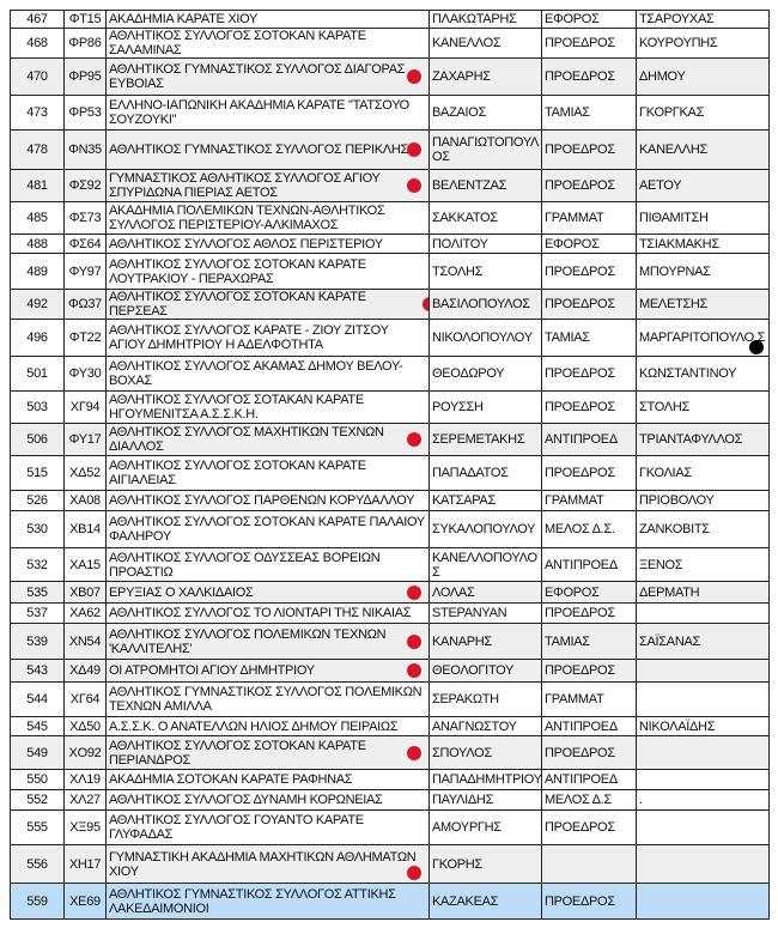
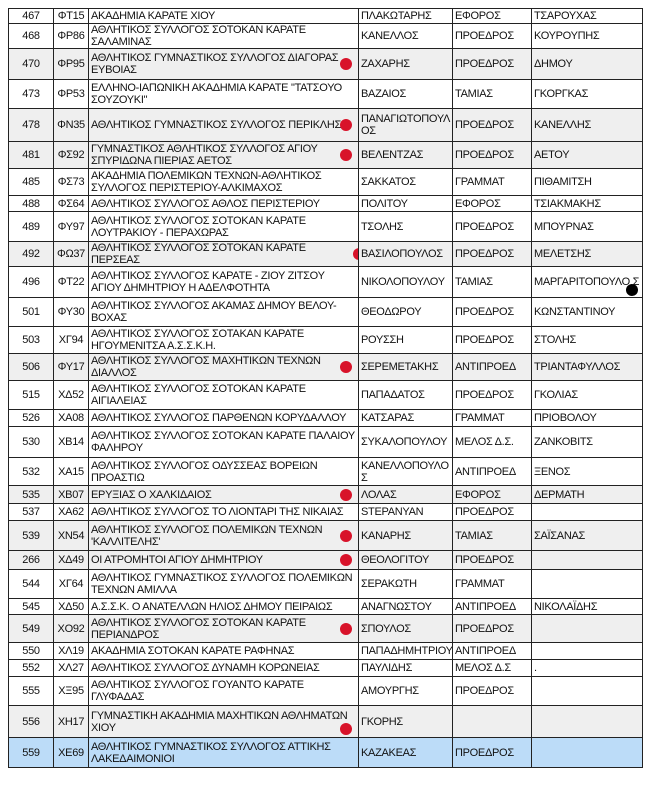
  467	ΦΤ15	ΑΚΑΔΗΜΙΑ ΚΑΡΑΤΕ ΧΙΟΥ	ΠΛΑΚΩΤΑΡΗΣ	ΕΦΟΡΟΣ	ΤΣΑΡΟΥΧΑΣ
  468	ΦΡ86	ΑΘΛΗΤΙΚΟΣ ΣΥΛΛΟΓΟΣ ΣΟΤΟΚΑΝ ΚΑΡΑΤΕ ΣΑΛΑΜΙΝΑΣ	ΚΑΝΕΛΛΟΣ	ΠΡΟΕΔΡΟΣ	ΚΟΥΡΟΥΠΗΣ
  470	ΦΡ95	ΑΘΛΗΤΙΚΟΣ ΓΥΜΝΑΣΤΙΚΟΣ ΣΥΛΛΟΓΟΣ ΔΙΑΓΟΡΑΣ ΕΥΒΟΙΑΣ	ΖΑΧΑΡΗΣ	ΠΡΟΕΔΡΟΣ	ΔΗΜΟΥ
  473	ΦΡ53	ΕΛΛΗΝΟ-ΙΑΠΩΝΙΚΗ ΑΚΑΔΗΜΙΑ ΚΑΡΑΤΕ "ΤΑΤΣΟΥΟ ΣΟΥΖΟΥΚΙ"	ΒΑΖΑΙΟΣ	ΤΑΜΙΑΣ	ΓΚΟΡΓΚΑΣ
  478	ΦΝ35	ΑΘΛΗΤΙΚΟΣ ΓΥΜΝΑΣΤΙΚΟΣ ΣΥΛΛΟΓΟΣ ΠΕΡΙΚΛΗΣ	ΠΑΝΑΓΙΩΤΟΠΟΥΛ ΟΣ	ΠΡΟΕΔΡΟΣ	ΚΑΝΕΛΛΗΣ
  481	ΦΣ92	ΓΥΜΝΑΣΤΙΚΟΣ ΑΘΛΗΤΙΚΟΣ ΣΥΛΛΟΓΟΣ ΑΓΙΟΥ ΣΠΥΡΙΔΩΝΑ ΠΙΕΡΙΑΣ ΑΕΤΟΣ	ΒΕΛΕΝΤΖΑΣ	ΠΡΟΕΔΡΟΣ	ΑΕΤΟΥ
  485	ΦΣ73	ΑΚΑΔΗΜΙΑ ΠΟΛΕΜΙΚΩΝ ΤΕΧΝΩΝ-ΑΘΛΗΤΙΚΟΣ ΣΥΛΛΟΓΟΣ ΠΕΡΙΣΤΕΡΙΟΥ-ΑΛΚΙΜΑΧΟΣ	ΣΑΚΚΑΤΟΣ	ΓΡΑΜΜΑΤ	ΠΙΘΑΜΙΤΣΗ
  488	ΦΣ64	ΑΘΛΗΤΙΚΟΣ ΣΥΛΛΟΓΟΣ ΑΘΛΟΣ ΠΕΡΙΣΤΕΡΙΟΥ	ΠΟΛΙΤΟΥ	ΕΦΟΡΟΣ	ΤΣΙΑΚΜΑΚΗΣ
  489	ΦΥ97	ΑΘΛΗΤΙΚΟΣ ΣΥΛΛΟΓΟΣ ΣΟΤΟΚΑΝ ΚΑΡΑΤΕ ΛΟΥΤΡΑΚΙΟΥ - ΠΕΡΑΧΩΡΑΣ	ΤΣΟΛΗΣ	ΠΡΟΕΔΡΟΣ	ΜΠΟΥΡΝΑΣ
  492	ΦΩ37	ΑΘΛΗΤΙΚΟΣ ΣΥΛΛΟΓΟΣ ΣΟΤΟΚΑΝ ΚΑΡΑΤΕ ΠΕΡΣΕΑΣ	ΒΑΣΙΛΟΠΟΥΛΟΣ	ΠΡΟΕΔΡΟΣ	ΜΕΛΕΤΣΗΣ
  496	ΦΤ22	ΑΘΛΗΤΙΚΟΣ ΣΥΛΛΟΓΟΣ ΚΑΡΑΤΕ - ΖΙΟΥ ΖΙΤΣΟΥ ΑΓΙΟΥ ΔΗΜΗΤΡΙΟΥ Η ΑΔΕΛΦΟΤΗΤΑ	ΝΙΚΟΛΟΠΟΥΛΟΥ	ΤΑΜΙΑΣ	ΜΑΡΓΑΡΙΤΟΠΟΥΛΟ Σ
  501	ΦΥ30	ΑΘΛΗΤΙΚΟΣ ΣΥΛΛΟΓΟΣ ΑΚΑΜΑΣ ΔΗΜΟΥ ΒΕΛΟΥ-ΒΟΧΑΣ	ΘΕΟΔΩΡΟΥ	ΠΡΟΕΔΡΟΣ	ΚΩΝΣΤΑΝΤΙΝΟΥ
  503	ΧΓ94	ΑΘΛΗΤΙΚΟΣ ΣΥΛΛΟΓΟΣ ΣΟΤΑΚΑΝ ΚΑΡΑΤΕ ΗΓΟΥΜΕΝΙΤΣΑ Α.Σ.Σ.Κ.Η.	ΡΟΥΣΣΗ	ΠΡΟΕΔΡΟΣ	ΣΤΟΛΗΣ
  506	ΦΥ17	ΑΘΛΗΤΙΚΟΣ ΣΥΛΛΟΓΟΣ ΜΑΧΗΤΙΚΩΝ ΤΕΧΝΩΝ ΔΙΑΛΛΟΣ	ΣΕΡΕΜΕΤΑΚΗΣ	ΑΝΤΙΠΡΟΕΔ	ΤΡΙΑΝΤΑΦΥΛΛΟΣ
  515	ΧΔ52	ΑΘΛΗΤΙΚΟΣ ΣΥΛΛΟΓΟΣ ΣΟΤΟΚΑΝ ΚΑΡΑΤΕ ΑΙΓΙΑΛΕΙΑΣ	ΠΑΠΑΔΑΤΟΣ	ΠΡΟΕΔΡΟΣ	ΓΚΟΛΙΑΣ
  526	ΧΑ08	ΑΘΛΗΤΙΚΟΣ ΣΥΛΛΟΓΟΣ ΠΑΡΘΕΝΩΝ ΚΟΡΥΔΑΛΛΟΥ	ΚΑΤΣΑΡΑΣ	ΓΡΑΜΜΑΤ	ΠΡΙΟΒΟΛΟΥ
  530	ΧΒ14	ΑΘΛΗΤΙΚΟΣ ΣΥΛΛΟΓΟΣ ΣΟΤΟΚΑΝ ΚΑΡΑΤΕ ΠΑΛΑΙΟΥ ΦΑΛΗΡΟΥ	ΣΥΚΑΛΟΠΟΥΛΟΥ	ΜΕΛΟΣ Δ.Σ.	ΖΑΝΚΟΒΙΤΣ
  532	ΧΑ15	ΑΘΛΗΤΙΚΟΣ ΣΥΛΛΟΓΟΣ ΟΔΥΣΣΕΑΣ ΒΟΡΕΙΩΝ ΠΡΟΑΣΤΙΩ	ΚΑΝΕΛΛΟΠΟΥΛΟ Σ	ΑΝΤΙΠΡΟΕΔ	ΞΕΝΟΣ
  535	ΧΒ07	ΕΡΥΞΙΑΣ Ο ΧΑΛΚΙΔΑΙΟΣ	ΛΟΛΑΣ	ΕΦΟΡΟΣ	ΔΕΡΜΑΤΗ
  537	ΧΑ62	ΑΘΛΗΤΙΚΟΣ ΣΥΛΛΟΓΟΣ ΤΟ ΛΙΟΝΤΑΡΙ ΤΗΣ ΝΙΚΑΙΑΣ	STEPANYAN	ΠΡΟΕΔΡΟΣ
  539	ΧΝ54	ΑΘΛΗΤΙΚΟΣ ΣΥΛΛΟΓΟΣ ΠΟΛΕΜΙΚΩΝ ΤΕΧΝΩΝ 'ΚΑΛΛΙΤΕΛΗΣ'	ΚΑΝΑΡΗΣ	ΤΑΜΙΑΣ	ΣΑΪΣΑΝΑΣ
- 543	ΧΔ49	ΟΙ ΑΤΡΟΜΗΤΟΙ ΑΓΙΟΥ ΔΗΜΗΤΡΙΟΥ	ΘΕΟΛΟΓΙΤΟΥ	ΠΡΟΕΔΡΟΣ
+ 266	ΧΔ49	ΟΙ ΑΤΡΟΜΗΤΟΙ ΑΓΙΟΥ ΔΗΜΗΤΡΙΟΥ	ΘΕΟΛΟΓΙΤΟΥ	ΠΡΟΕΔΡΟΣ
  544	ΧΓ64	ΑΘΛΗΤΙΚΟΣ ΓΥΜΝΑΣΤΙΚΟΣ ΣΥΛΛΟΓΟΣ ΠΟΛΕΜΙΚΩΝ ΤΕΧΝΩΝ ΑΜΙΛΛΑ	ΣΕΡΑΚΩΤΗ	ΓΡΑΜΜΑΤ
  545	ΧΔ50	Α.Σ.Σ.Κ. Ο ΑΝΑΤΕΛΛΩΝ ΗΛΙΟΣ ΔΗΜΟΥ ΠΕΙΡΑΙΩΣ	ΑΝΑΓΝΩΣΤΟΥ	ΑΝΤΙΠΡΟΕΔ	ΝΙΚΟΛΑΪΔΗΣ
  549	ΧΟ92	ΑΘΛΗΤΙΚΟΣ ΣΥΛΛΟΓΟΣ ΣΟΤΟΚΑΝ ΚΑΡΑΤΕ ΠΕΡΙΑΝΔΡΟΣ	ΣΠΟΥΛΟΣ	ΠΡΟΕΔΡΟΣ
  550	ΧΛ19	ΑΚΑΔΗΜΙΑ ΣΟΤΟΚΑΝ ΚΑΡΑΤΕ ΡΑΦΗΝΑΣ	ΠΑΠΑΔΗΜΗΤΡΙΟΥ	ΑΝΤΙΠΡΟΕΔ
  552	ΧΛ27	ΑΘΛΗΤΙΚΟΣ ΣΥΛΛΟΓΟΣ ΔΥΝΑΜΗ ΚΟΡΩΝΕΙΑΣ	ΠΑΥΛΙΔΗΣ	ΜΕΛΟΣ Δ.Σ	.
  555	ΧΞ95	ΑΘΛΗΤΙΚΟΣ ΣΥΛΛΟΓΟΣ ΓΟΥΑΝΤΟ ΚΑΡΑΤΕ ΓΛΥΦΑΔΑΣ	ΑΜΟΥΡΓΗΣ	ΠΡΟΕΔΡΟΣ
  556	ΧΗ17	ΓΥΜΝΑΣΤΙΚΗ ΑΚΑΔΗΜΙΑ ΜΑΧΗΤΙΚΩΝ ΑΘΛΗΜΑΤΩΝ ΧΙΟΥ	ΓΚΟΡΗΣ
  559	ΧΕ69	ΑΘΛΗΤΙΚΟΣ ΓΥΜΝΑΣΤΙΚΟΣ ΣΥΛΛΟΓΟΣ ΑΤΤΙΚΗΣ ΛΑΚΕΔΑΙΜΟΝΙΟΙ	ΚΑΖΑΚΕΑΣ	ΠΡΟΕΔΡΟΣ
